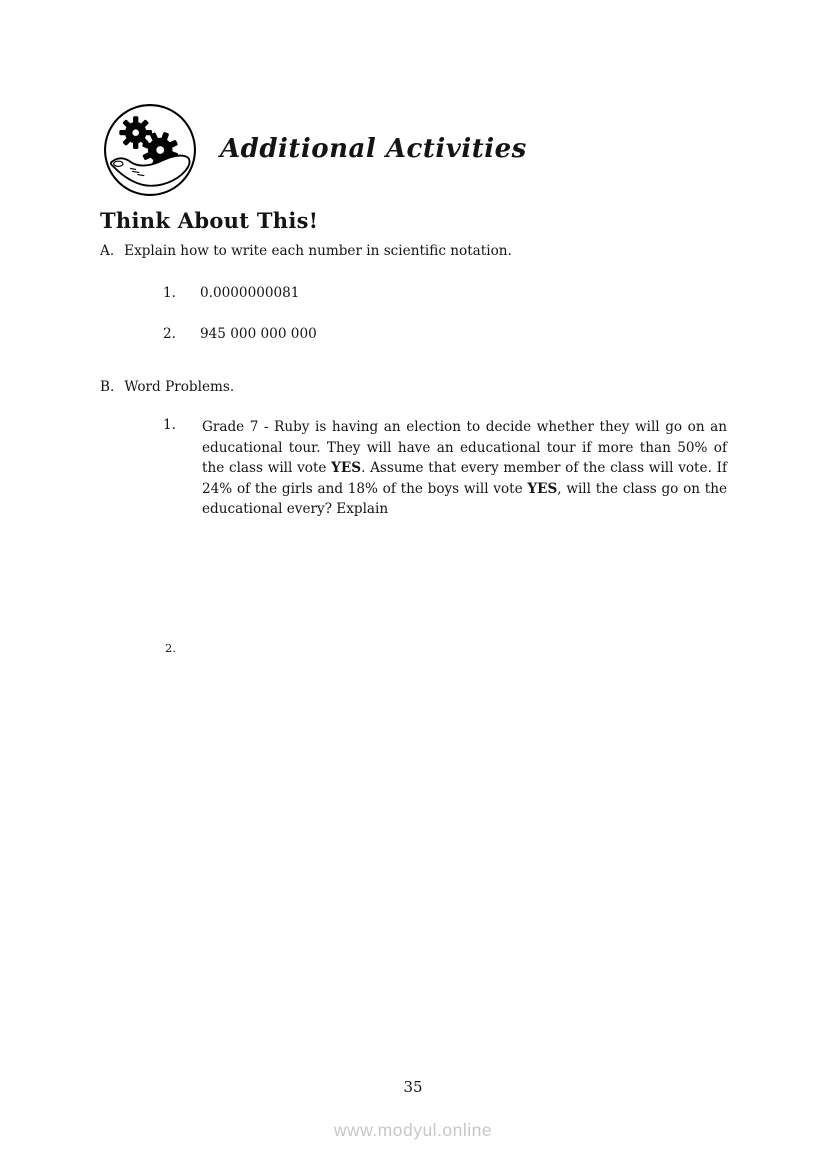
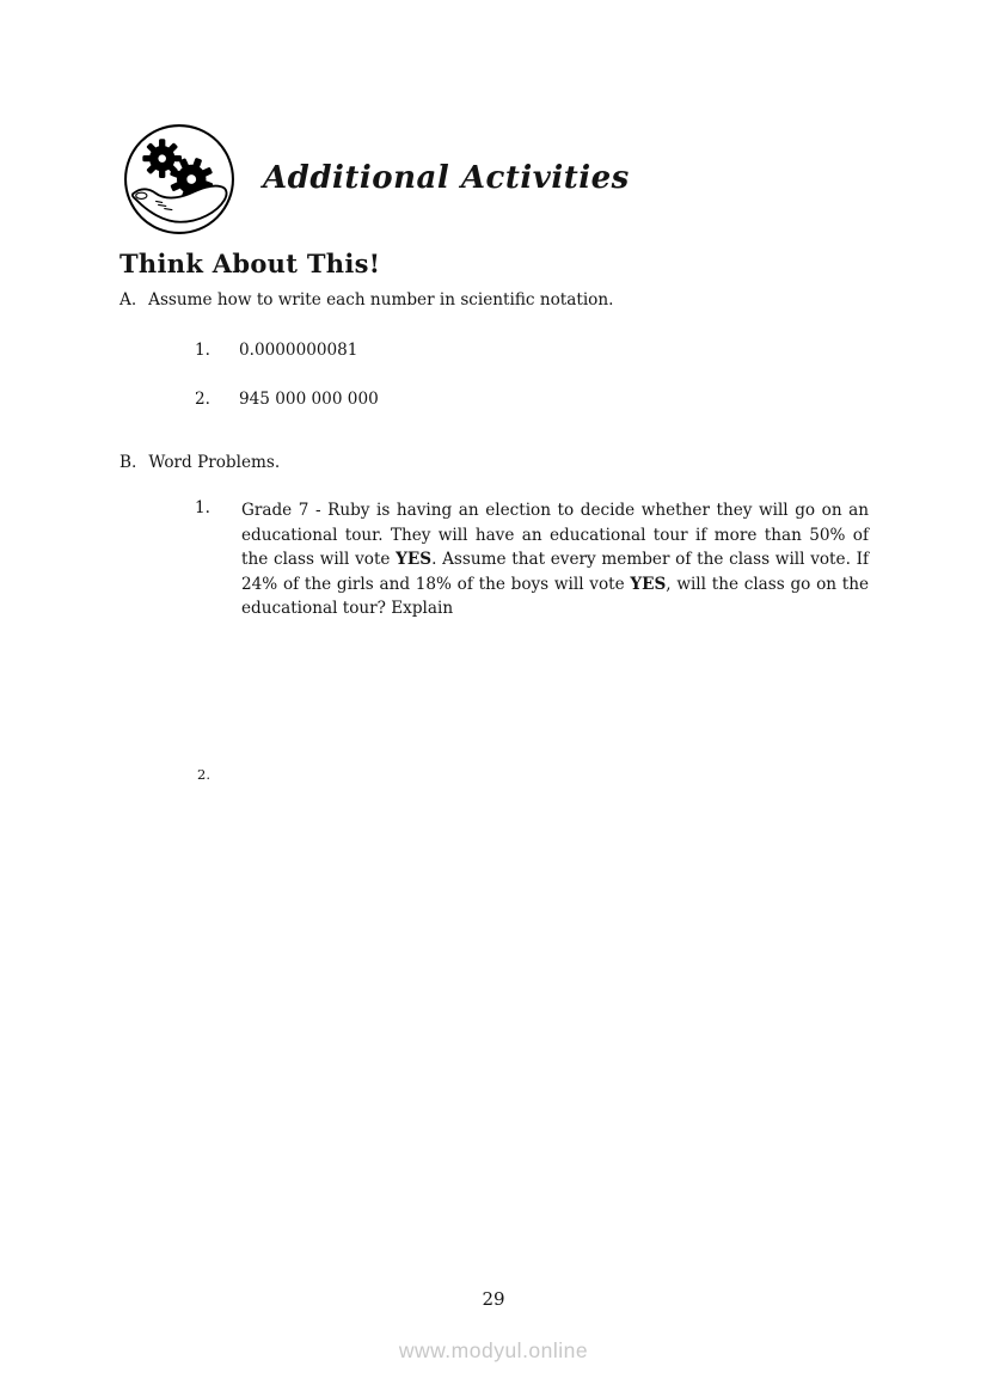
  Additional Activities
  Think About This!
- A. Explain how to write each number in scientific notation.
+ A. Assume how to write each number in scientific notation.
  1.
  0.0000000081
  2.
  945 000 000 000
  B. Word Problems.
  1.
- Grade 7 - Ruby is having an election to decide whether they will go on an educational tour. They will have an educational tour if more than 50% of the class will vote YES. Assume that every member of the class will vote. If 24% of the girls and 18% of the boys will vote YES, will the class go on the educational every? Explain
+ Grade 7 - Ruby is having an election to decide whether they will go on an educational tour. They will have an educational tour if more than 50% of the class will vote YES. Assume that every member of the class will vote. If 24% of the girls and 18% of the boys will vote YES, will the class go on the educational tour? Explain
  2.
- 35
+ 29
  www.modyul.online
